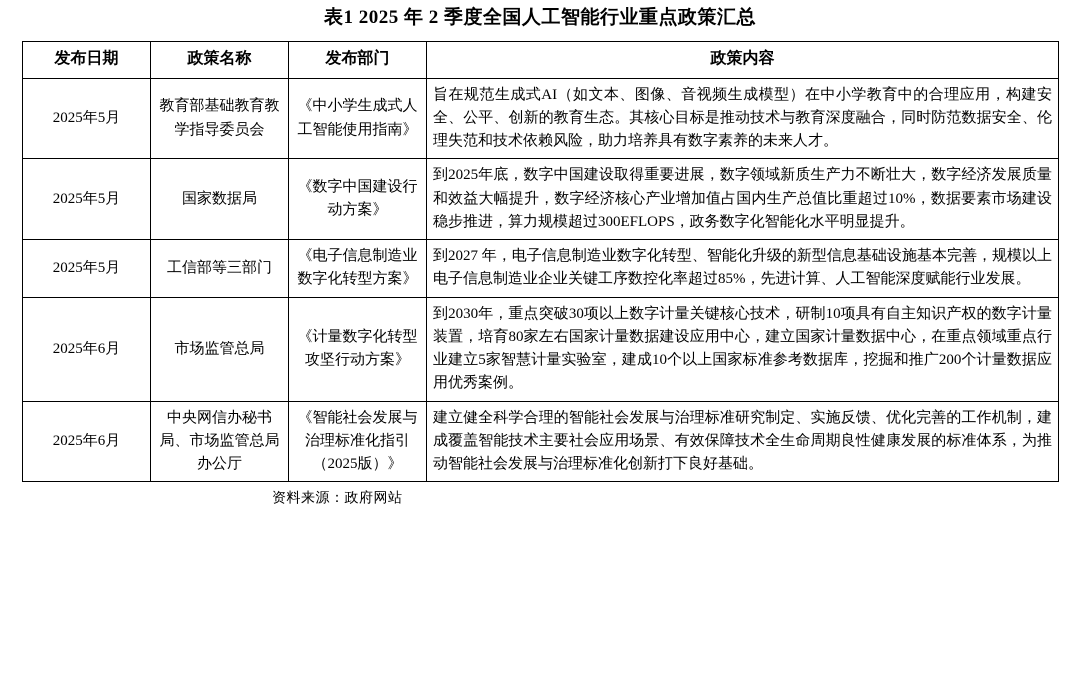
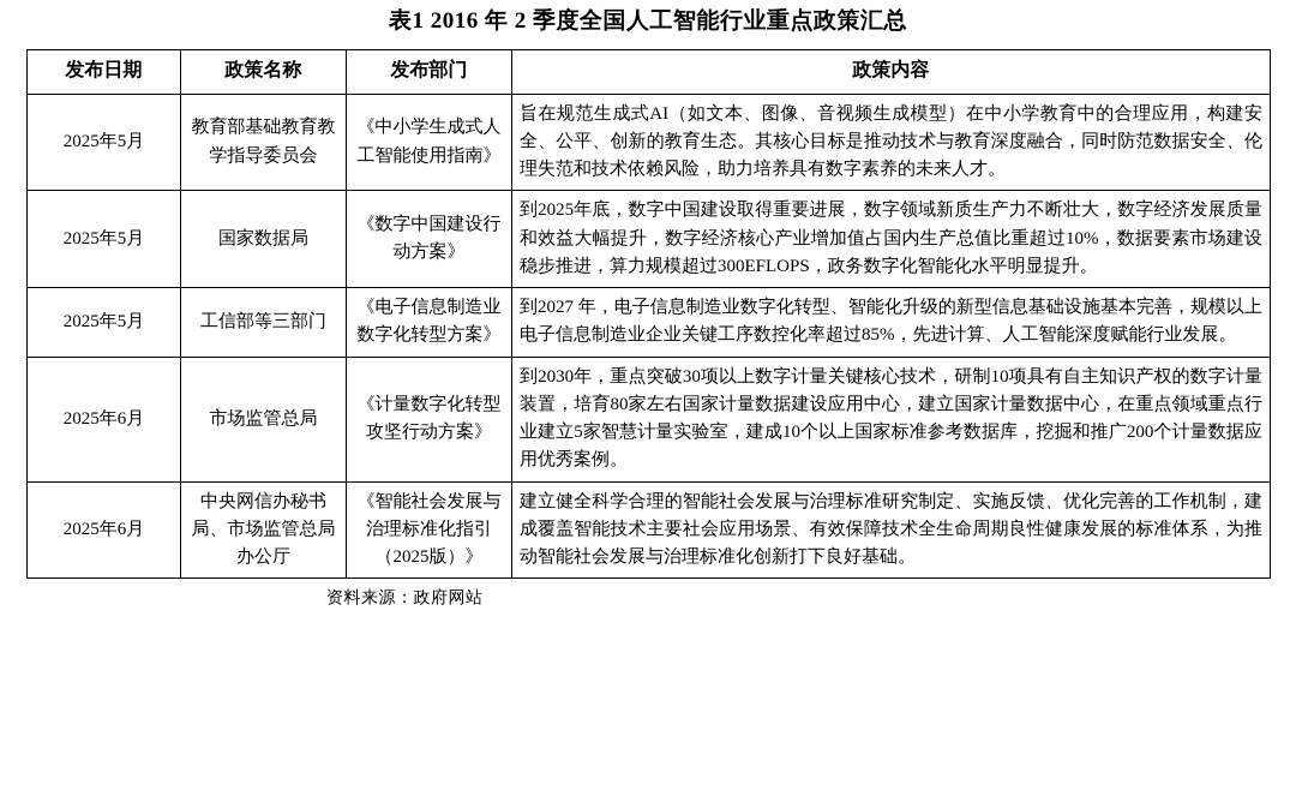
- 表1 2025 年 2 季度全国人工智能行业重点政策汇总
+ 表1 2016 年 2 季度全国人工智能行业重点政策汇总
  发布日期	政策名称	发布部门	政策内容
  2025年5月	教育部基础教育教学指导委员会	《中小学生成式人工智能使用指南》	旨在规范生成式AI（如文本、图像、音视频生成模型）在中小学教育中的合理应用，构建安全、公平、创新的教育生态。其核心目标是推动技术与教育深度融合，同时防范数据安全、伦理失范和技术依赖风险，助力培养具有数字素养的未来人才。
  2025年5月	国家数据局	《数字中国建设行动方案》	到2025年底，数字中国建设取得重要进展，数字领域新质生产力不断壮大，数字经济发展质量和效益大幅提升，数字经济核心产业增加值占国内生产总值比重超过10%，数据要素市场建设稳步推进，算力规模超过300EFLOPS，政务数字化智能化水平明显提升。
  2025年5月	工信部等三部门	《电子信息制造业数字化转型方案》	到2027 年，电子信息制造业数字化转型、智能化升级的新型信息基础设施基本完善，规模以上电子信息制造业企业关键工序数控化率超过85%，先进计算、人工智能深度赋能行业发展。
  2025年6月	市场监管总局	《计量数字化转型攻坚行动方案》	到2030年，重点突破30项以上数字计量关键核心技术，研制10项具有自主知识产权的数字计量装置，培育80家左右国家计量数据建设应用中心，建立国家计量数据中心，在重点领域重点行业建立5家智慧计量实验室，建成10个以上国家标准参考数据库，挖掘和推广200个计量数据应用优秀案例。
  2025年6月	中央网信办秘书局、市场监管总局办公厅	《智能社会发展与治理标准化指引（2025版）》	建立健全科学合理的智能社会发展与治理标准研究制定、实施反馈、优化完善的工作机制，建成覆盖智能技术主要社会应用场景、有效保障技术全生命周期良性健康发展的标准体系，为推动智能社会发展与治理标准化创新打下良好基础。
  资料来源：政府网站
